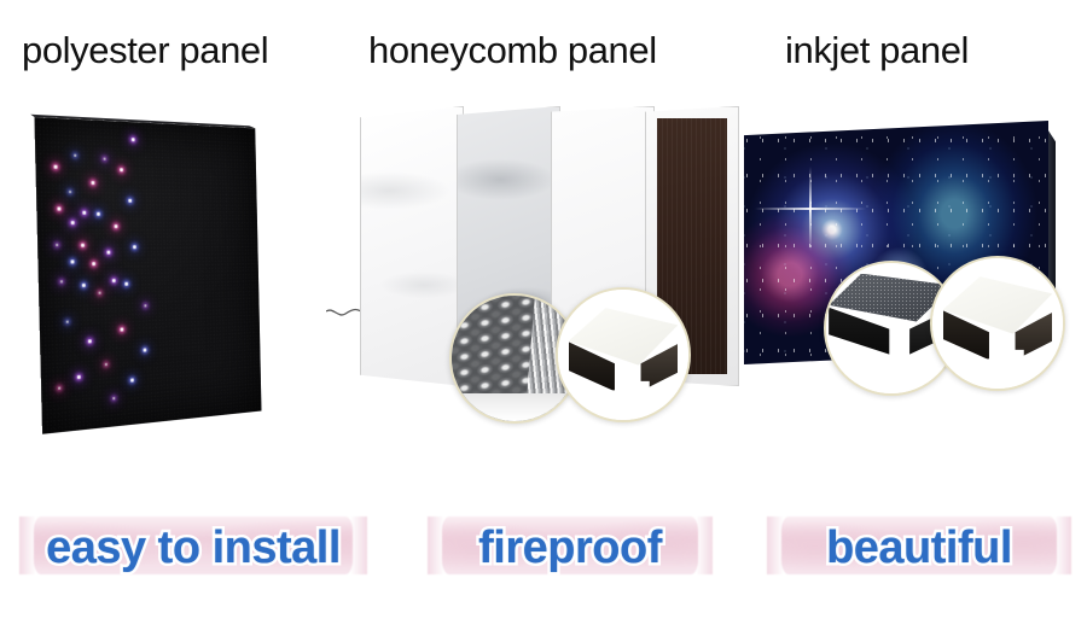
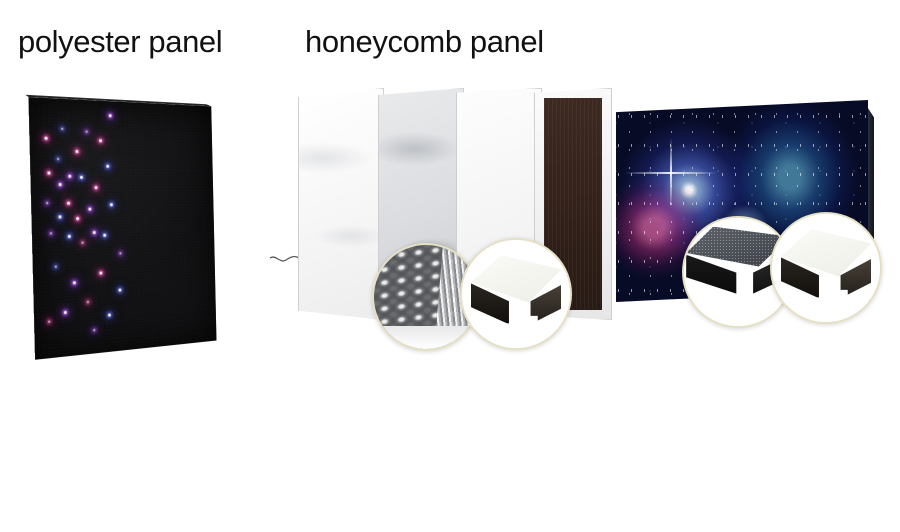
  polyester panel
  honeycomb panel
- inkjet panel
- easy to install
- fireproof
- beautiful
